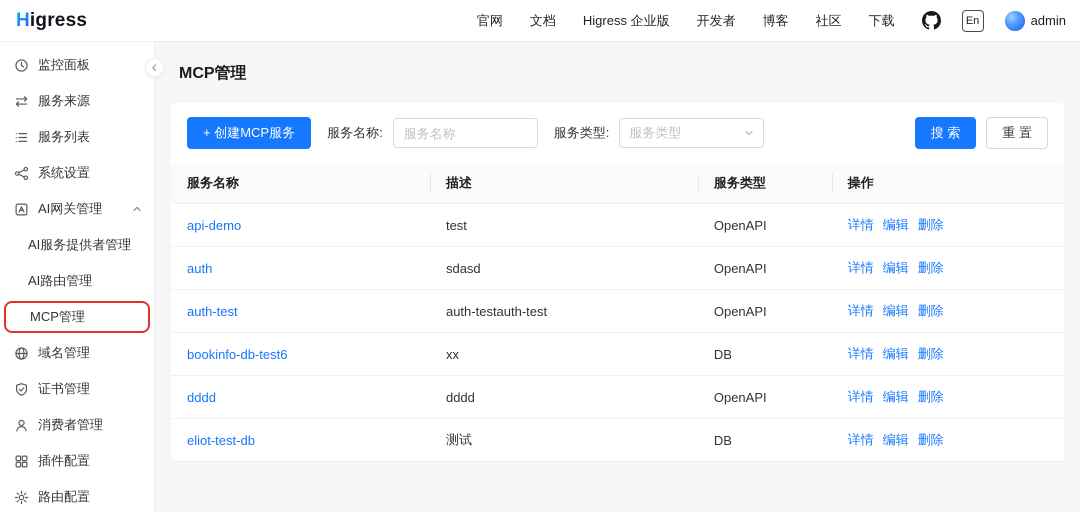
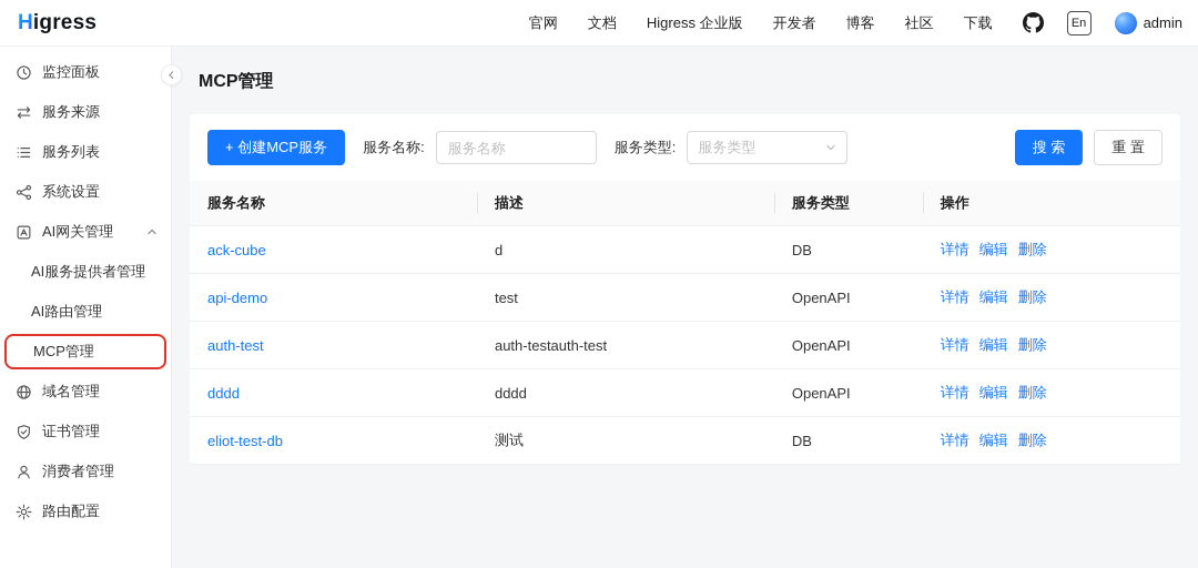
  Higress
  官网
  文档
  Higress 企业版
  开发者
  博客
  社区
  下载
  En
  admin
  监控面板
  服务来源
  服务列表
  系统设置
  AI网关管理
  AI服务提供者管理
  AI路由管理
  MCP管理
  域名管理
  证书管理
  消费者管理
- 插件配置
  路由配置
  MCP管理
  + 创建MCP服务
  服务名称:
  服务名称
  服务类型:
  服务类型
  搜 索
  重 置
  服务名称	描述	服务类型	操作
+ ack-cube	d	DB	详情 编辑 删除
  api-demo	test	OpenAPI	详情 编辑 删除
- auth	sdasd	OpenAPI	详情 编辑 删除
  auth-test	auth-testauth-test	OpenAPI	详情 编辑 删除
- bookinfo-db-test6	xx	DB	详情 编辑 删除
  dddd	dddd	OpenAPI	详情 编辑 删除
  eliot-test-db	测试	DB	详情 编辑 删除
